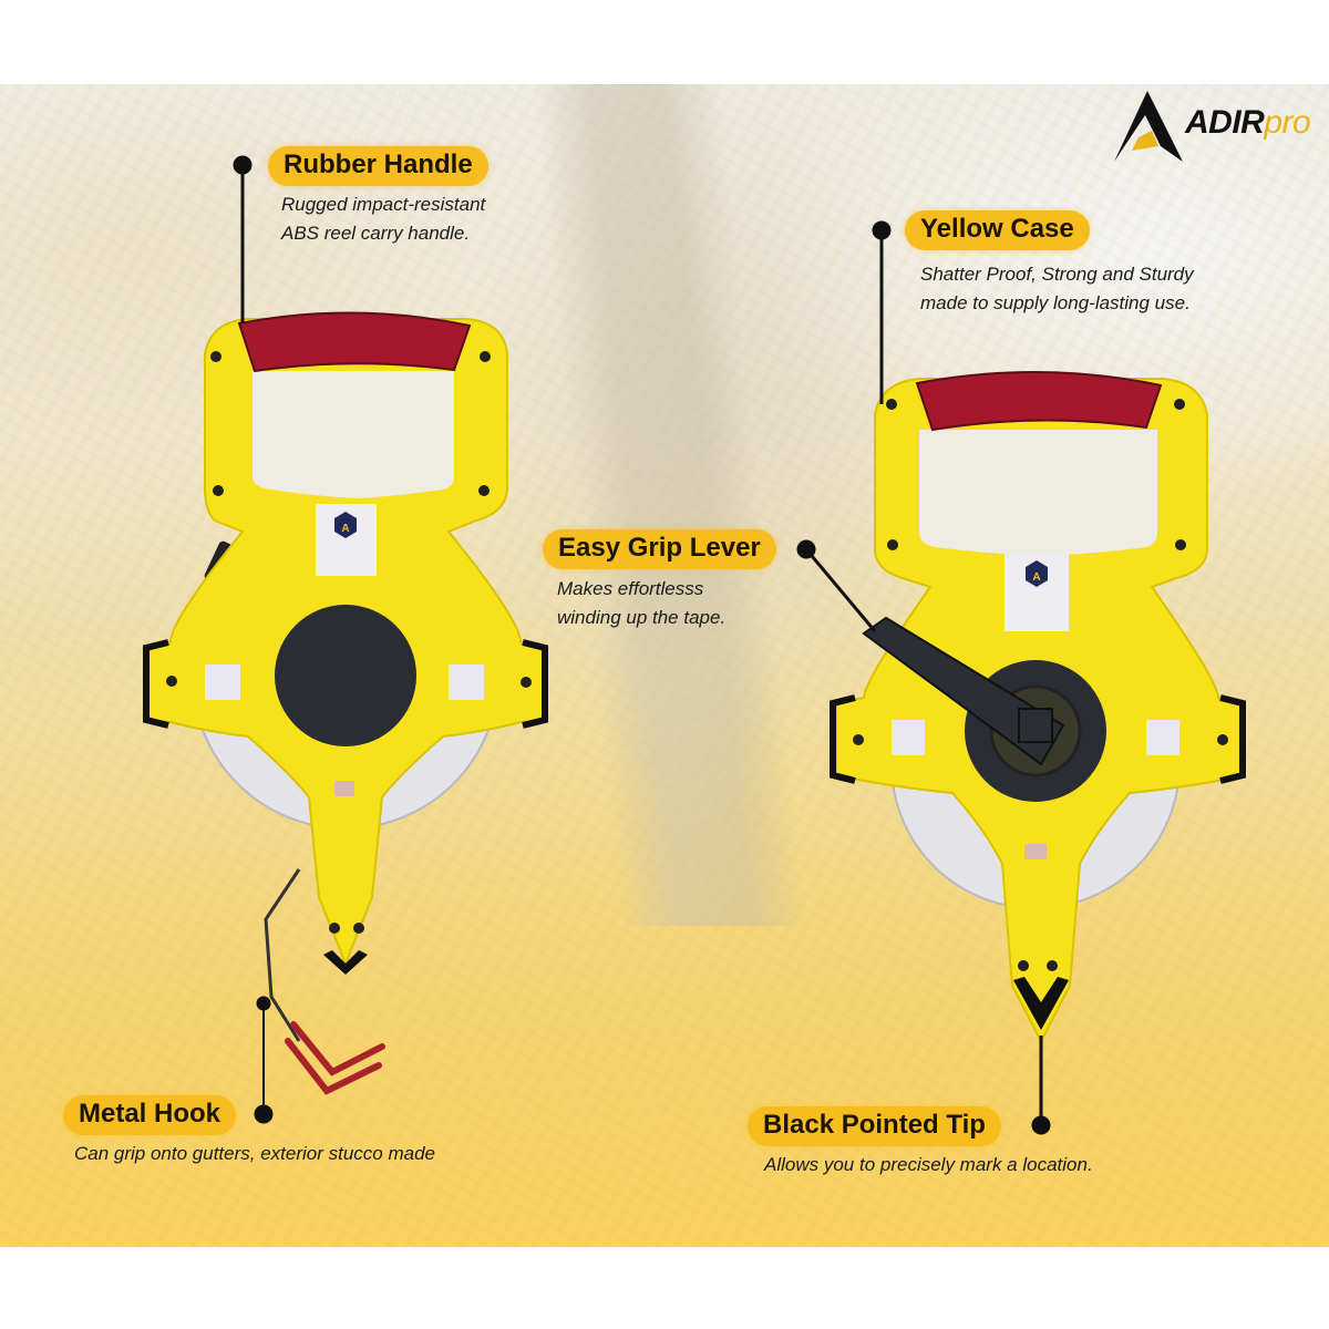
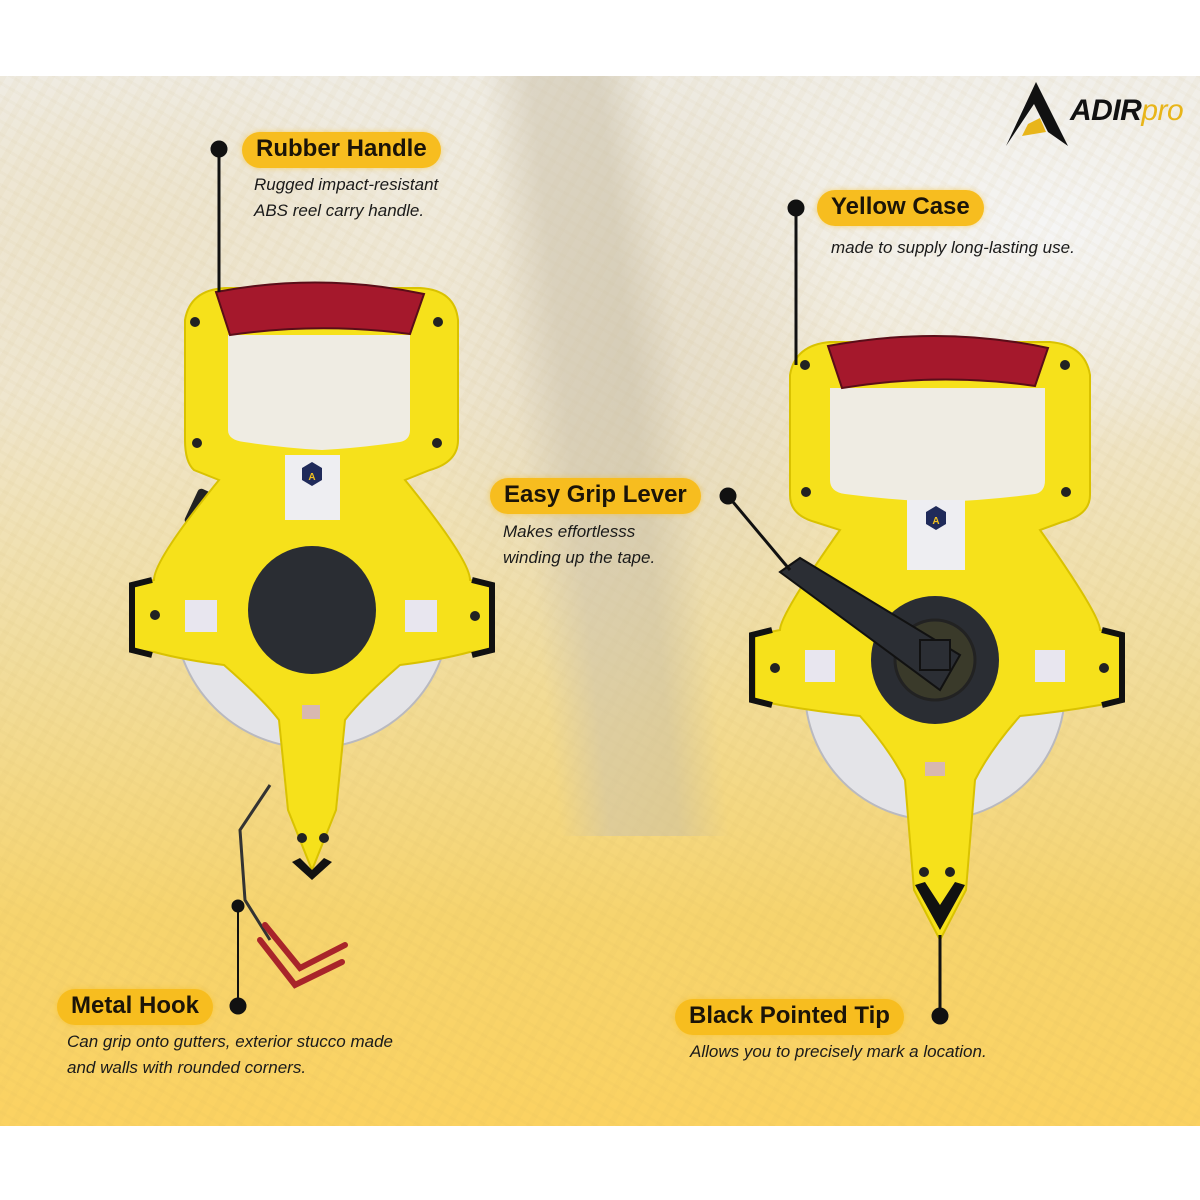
  A
  A
  ADIRpro
  Rubber Handle
  Rugged impact-resistant
  ABS reel carry handle.
  Yellow Case
- Shatter Proof, Strong and Sturdy
  made to supply long-lasting use.
  Easy Grip Lever
  Makes effortlesss
  winding up the tape.
  Metal Hook
  Can grip onto gutters, exterior stucco made
+ and walls with rounded corners.
  Black Pointed Tip
  Allows you to precisely mark a location.
